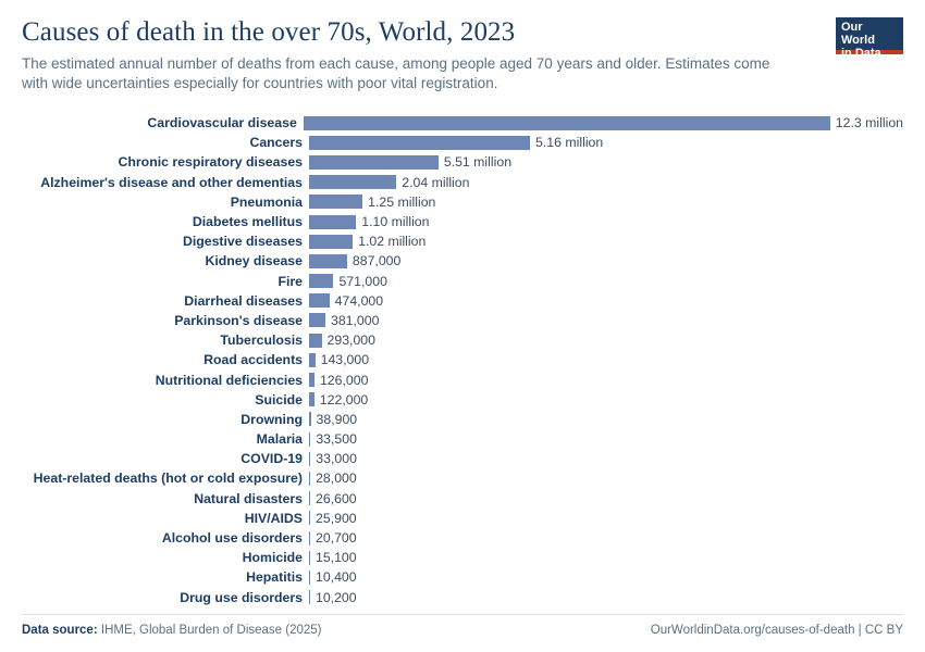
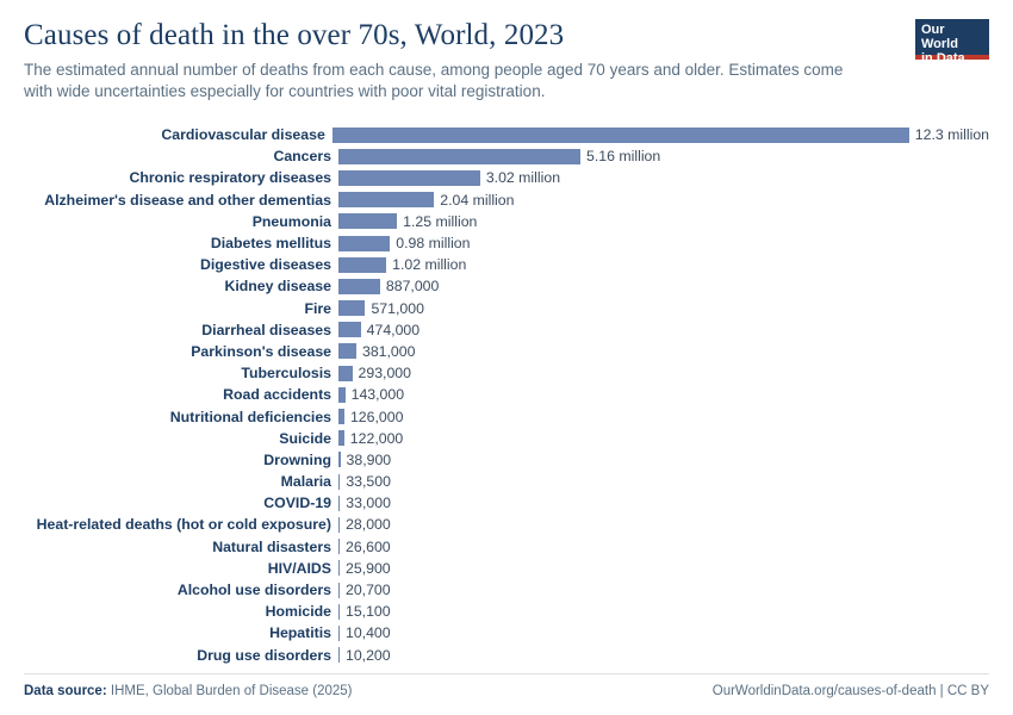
  Causes of death in the over 70s, World, 2023
  The estimated annual number of deaths from each cause, among people aged 70 years and older. Estimates come with wide uncertainties especially for countries with poor vital registration.
  Our World
  in Data
  Cardiovascular disease
  12.3 million
  Cancers
  5.16 million
  Chronic respiratory diseases
- 5.51 million
+ 3.02 million
  Alzheimer's disease and other dementias
  2.04 million
  Pneumonia
  1.25 million
  Diabetes mellitus
- 1.10 million
+ 0.98 million
  Digestive diseases
  1.02 million
  Kidney disease
  887,000
  Fire
  571,000
  Diarrheal diseases
  474,000
  Parkinson's disease
  381,000
  Tuberculosis
  293,000
  Road accidents
  143,000
  Nutritional deficiencies
  126,000
  Suicide
  122,000
  Drowning
  38,900
  Malaria
  33,500
  COVID-19
  33,000
  Heat-related deaths (hot or cold exposure)
  28,000
  Natural disasters
  26,600
  HIV/AIDS
  25,900
  Alcohol use disorders
  20,700
  Homicide
  15,100
  Hepatitis
  10,400
  Drug use disorders
  10,200
  Data source: IHME, Global Burden of Disease (2025)
  OurWorldinData.org/causes-of-death | CC BY
